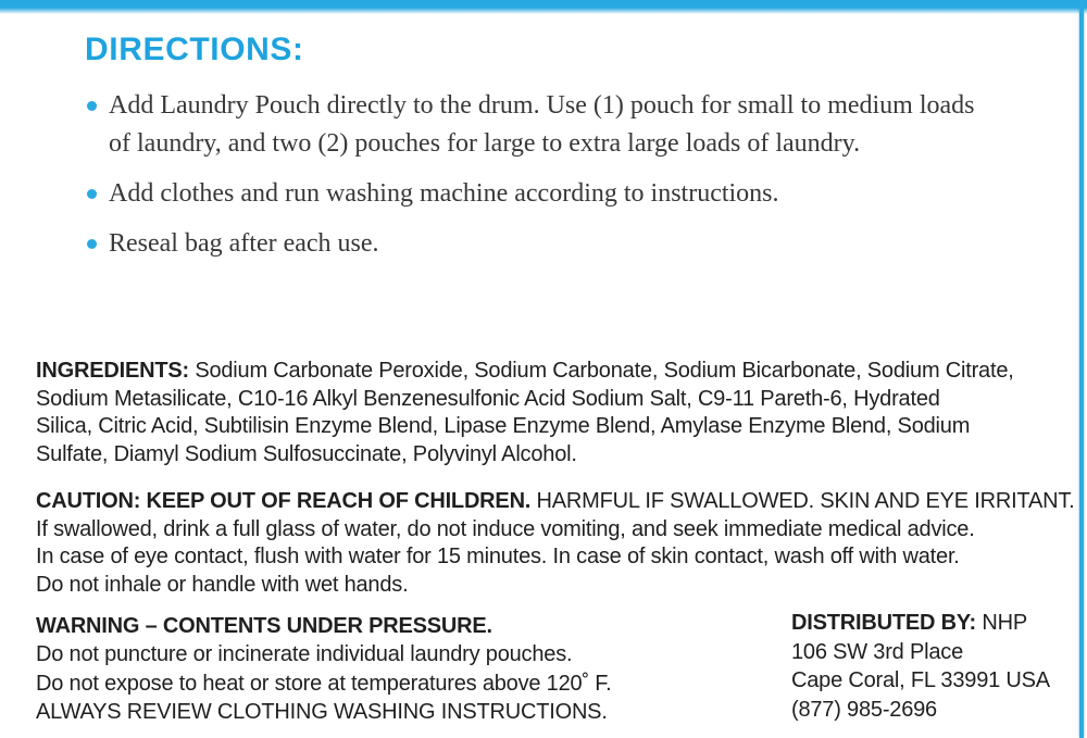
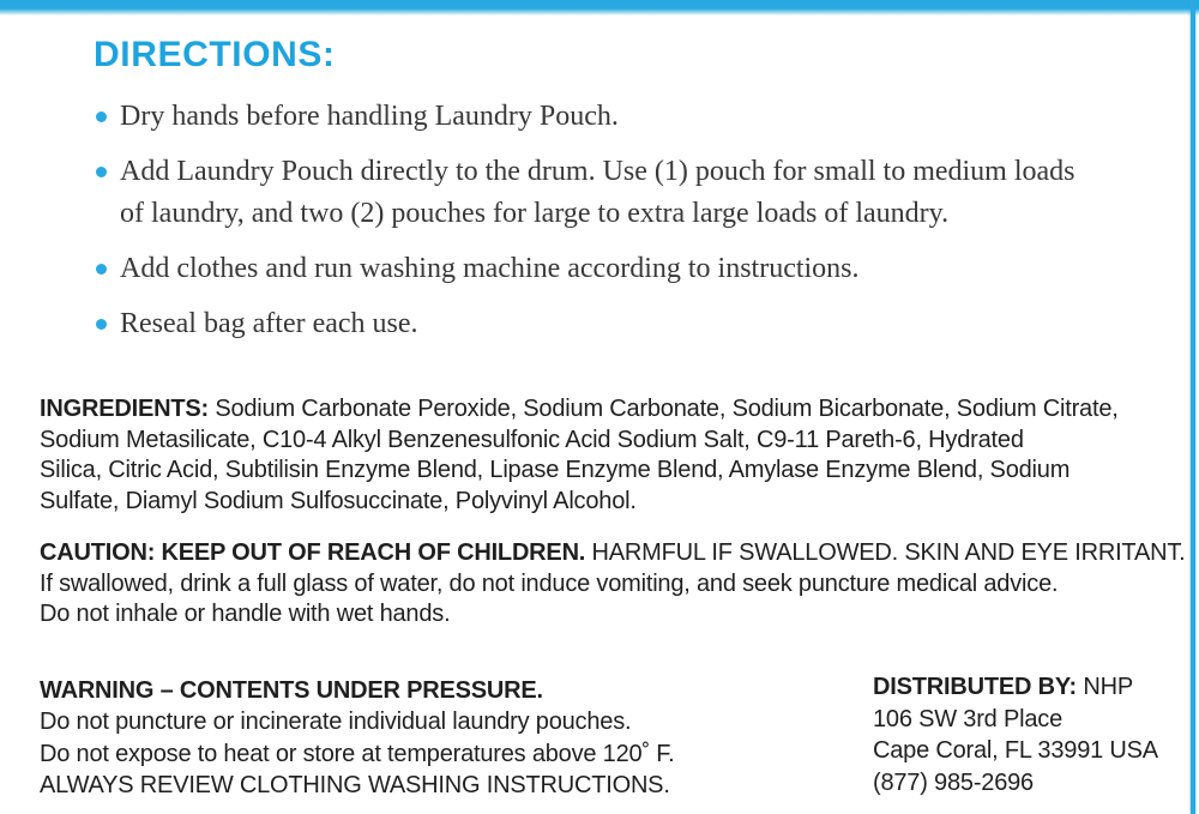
  DIRECTIONS:
+ Dry hands before handling Laundry Pouch.
  Add Laundry Pouch directly to the drum. Use (1) pouch for small to medium loads of laundry, and two (2) pouches for large to extra large loads of laundry.
  Add clothes and run washing machine according to instructions.
  Reseal bag after each use.
  INGREDIENTS: Sodium Carbonate Peroxide, Sodium Carbonate, Sodium Bicarbonate, Sodium Citrate,
- Sodium Metasilicate, C10-16 Alkyl Benzenesulfonic Acid Sodium Salt, C9-11 Pareth-6, Hydrated
+ Sodium Metasilicate, C10-4 Alkyl Benzenesulfonic Acid Sodium Salt, C9-11 Pareth-6, Hydrated
  Silica, Citric Acid, Subtilisin Enzyme Blend, Lipase Enzyme Blend, Amylase Enzyme Blend, Sodium
  Sulfate, Diamyl Sodium Sulfosuccinate, Polyvinyl Alcohol.
  CAUTION: KEEP OUT OF REACH OF CHILDREN. HARMFUL IF SWALLOWED. SKIN AND EYE IRRITANT.
- If swallowed, drink a full glass of water, do not induce vomiting, and seek immediate medical advice.
+ If swallowed, drink a full glass of water, do not induce vomiting, and seek puncture medical advice.
- In case of eye contact, flush with water for 15 minutes. In case of skin contact, wash off with water.
  Do not inhale or handle with wet hands.
  WARNING – CONTENTS UNDER PRESSURE.
  Do not puncture or incinerate individual laundry pouches.
  Do not expose to heat or store at temperatures above 120˚ F.
  ALWAYS REVIEW CLOTHING WASHING INSTRUCTIONS.
  DISTRIBUTED BY: NHP
  106 SW 3rd Place
  Cape Coral, FL 33991 USA
  (877) 985-2696
